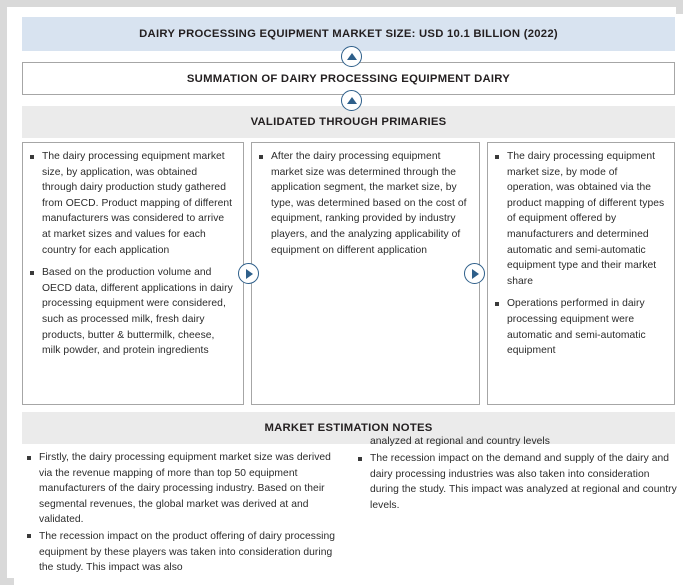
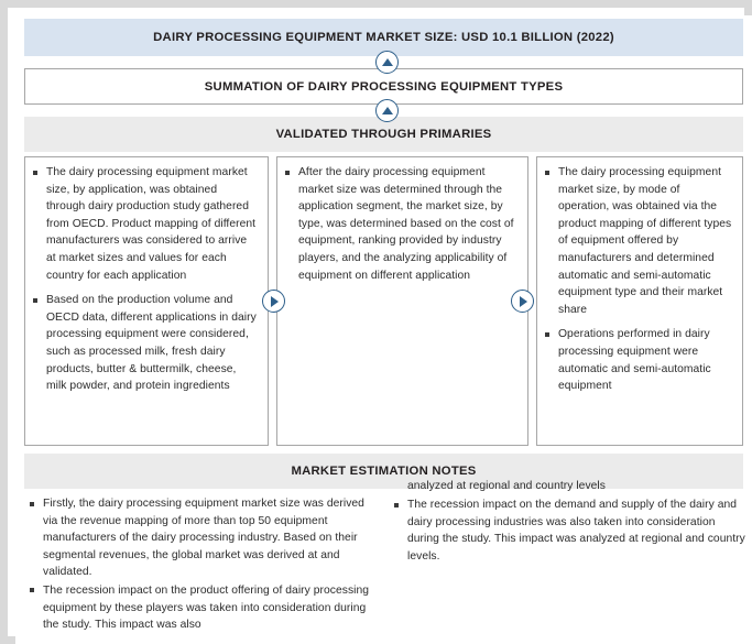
  DAIRY PROCESSING EQUIPMENT MARKET SIZE: USD 10.1 BILLION (2022)
- SUMMATION OF DAIRY PROCESSING EQUIPMENT DAIRY
+ SUMMATION OF DAIRY PROCESSING EQUIPMENT TYPES
  VALIDATED THROUGH PRIMARIES
  The dairy processing equipment market size, by application, was obtained through dairy production study gathered from OECD. Product mapping of different manufacturers was considered to arrive at market sizes and values for each country for each application
  Based on the production volume and OECD data, different applications in dairy processing equipment were considered, such as processed milk, fresh dairy products, butter & buttermilk, cheese, milk powder, and protein ingredients
  After the dairy processing equipment market size was determined through the application segment, the market size, by type, was determined based on the cost of equipment, ranking provided by industry players, and the analyzing applicability of equipment on different application
  The dairy processing equipment market size, by mode of operation, was obtained via the product mapping of different types of equipment offered by manufacturers and determined automatic and semi-automatic equipment type and their market share
  Operations performed in dairy processing equipment were automatic and semi-automatic equipment
  MARKET ESTIMATION NOTES
  Firstly, the dairy processing equipment market size was derived via the revenue mapping of more than top 50 equipment manufacturers of the dairy processing industry. Based on their segmental revenues, the global market was derived at and validated.
  The recession impact on the product offering of dairy processing equipment by these players was taken into consideration during the study. This impact was also
  analyzed at regional and country levels
  The recession impact on the demand and supply of the dairy and dairy processing industries was also taken into consideration during the study. This impact was analyzed at regional and country levels.
